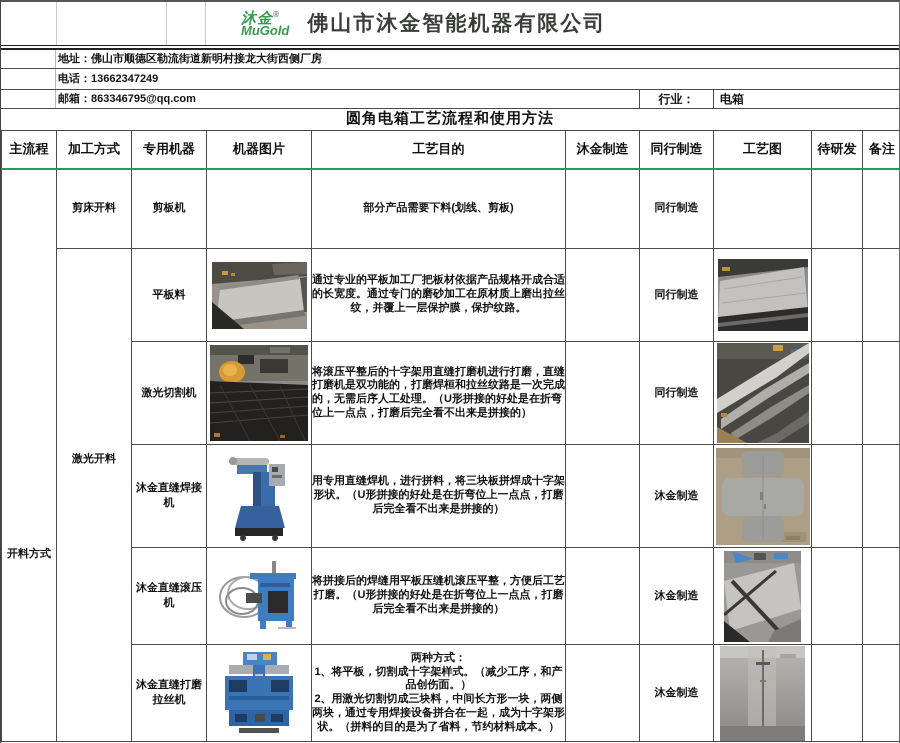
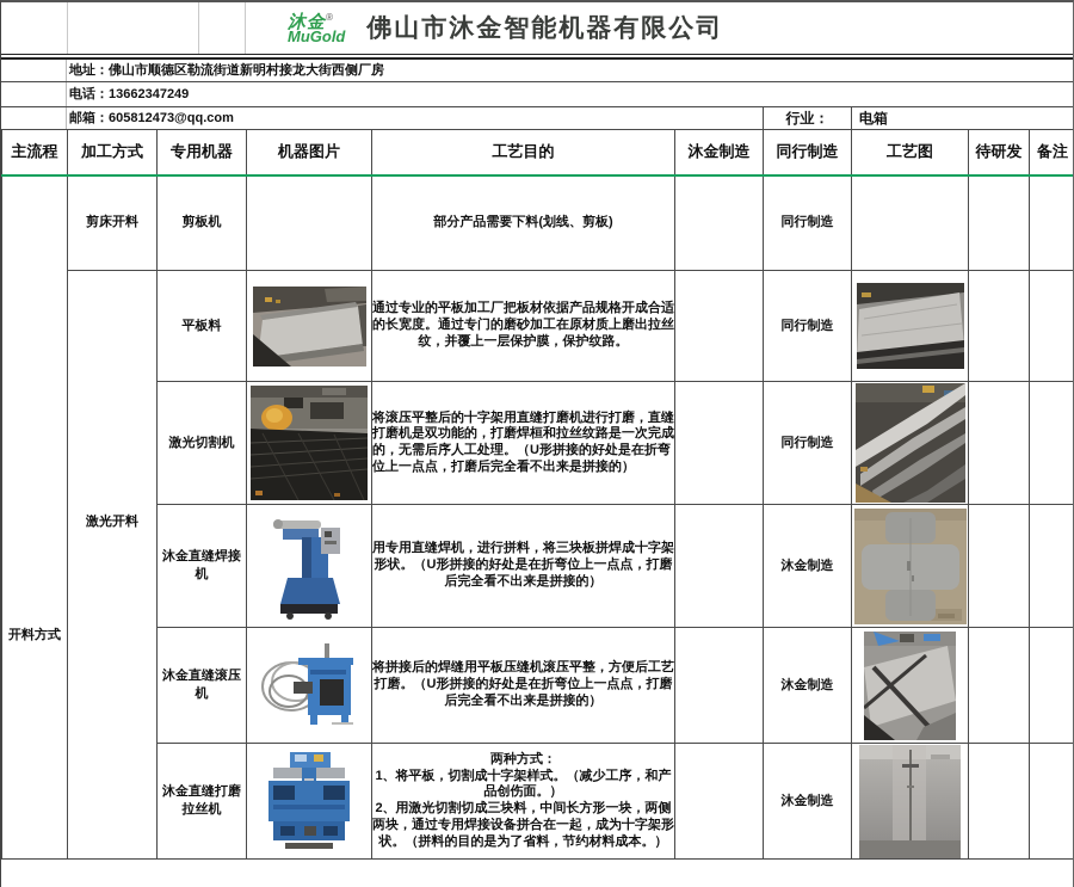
  沐金®
  MuGold
  佛山市沐金智能机器有限公司
  地址：佛山市顺德区勒流街道新明村接龙大街西侧厂房
  电话：13662347249
- 邮箱：863346795@qq.com
+ 邮箱：605812473@qq.com
  行业：
  电箱
- 圆角电箱工艺流程和使用方法
  主流程	加工方式	专用机器	机器图片	工艺目的	沐金制造	同行制造	工艺图	待研发	备注
  开料方式	剪床开料	剪板机		部分产品需要下料(划线、剪板)		同行制造
  激光开料	平板料		通过专业的平板加工厂把板材依据产品规格开成合适的长宽度。通过专门的磨砂加工在原材质上磨出拉丝纹，并覆上一层保护膜，保护纹路。		同行制造
  激光切割机		将滚压平整后的十字架用直缝打磨机进行打磨，直缝打磨机是双功能的，打磨焊桓和拉丝纹路是一次完成的，无需后序人工处理。（U形拼接的好处是在折弯位上一点点，打磨后完全看不出来是拼接的）		同行制造
  沐金直缝焊接机		用专用直缝焊机，进行拼料，将三块板拼焊成十字架形状。（U形拼接的好处是在折弯位上一点点，打磨后完全看不出来是拼接的）		沐金制造
  沐金直缝滚压机		将拼接后的焊缝用平板压缝机滚压平整，方便后工艺打磨。（U形拼接的好处是在折弯位上一点点，打磨后完全看不出来是拼接的）		沐金制造
  沐金直缝打磨拉丝机		两种方式： 1、将平板，切割成十字架样式。（减少工序，和产品创伤面。） 2、用激光切割切成三块料，中间长方形一块，两侧两块，通过专用焊接设备拼合在一起，成为十字架形状。（拼料的目的是为了省料，节约材料成本。）		沐金制造
